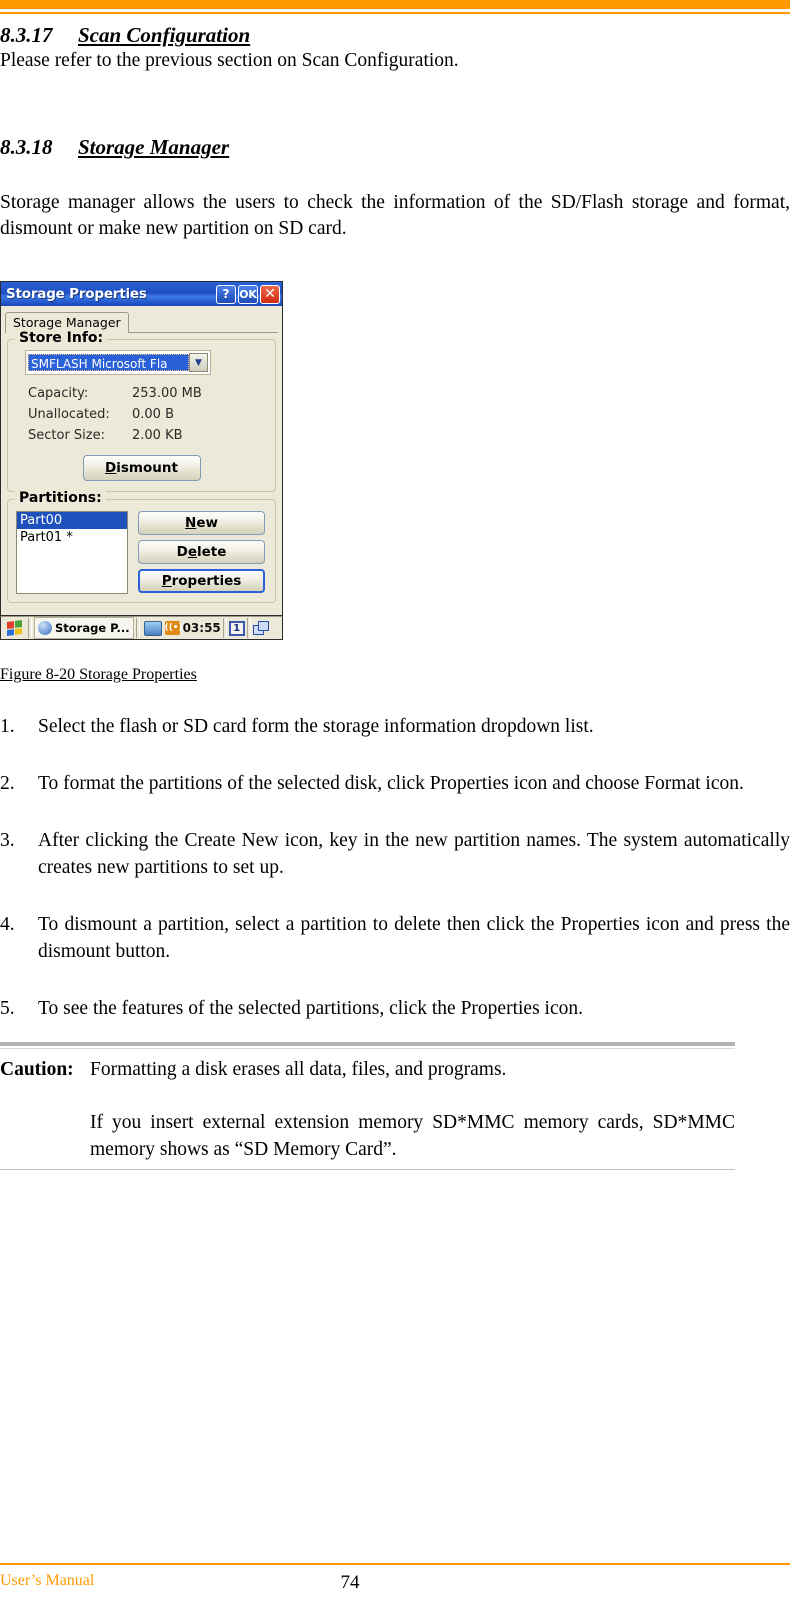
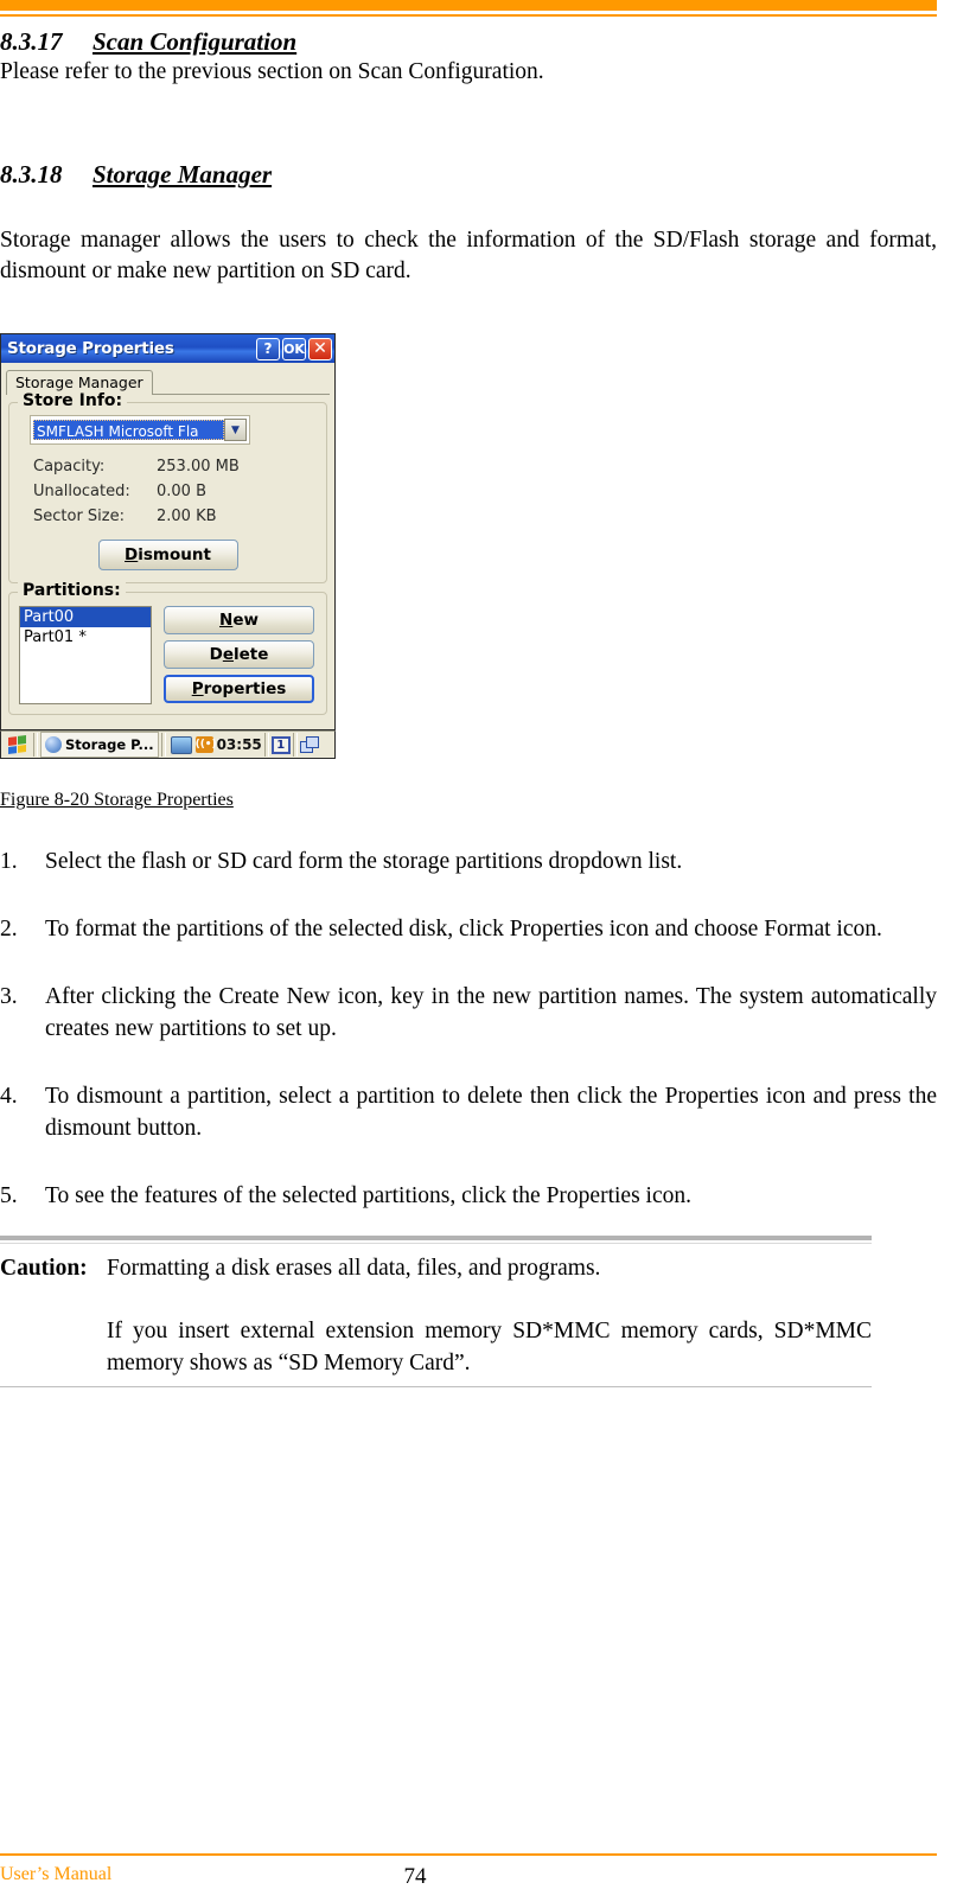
  8.3.17 Scan Configuration
  Please refer to the previous section on Scan Configuration.
  8.3.18 Storage Manager
  Storage manager allows the users to check the information of the SD/Flash storage and format, dismount or make new partition on SD card.
  Storage Properties
  ?
  OK
  ✕
  Storage Manager
  Store Info:
  SMFLASH Microsoft Fla
  ▼
  Capacity:
  253.00 MB
  Unallocated:
  0.00 B
  Sector Size:
  2.00 KB
  Dismount
  Partitions:
  Part00
  Part01 *
  New
  Delete
  Properties
  Storage P...
  ((•)
  03:55
  1
  Figure 8-20 Storage Properties
  1.
- Select the flash or SD card form the storage information dropdown list.
+ Select the flash or SD card form the storage partitions dropdown list.
  2.
  To format the partitions of the selected disk, click Properties icon and choose Format icon.
  3.
  After clicking the Create New icon, key in the new partition names. The system automatically creates new partitions to set up.
  4.
  To dismount a partition, select a partition to delete then click the Properties icon and press the dismount button.
  5.
  To see the features of the selected partitions, click the Properties icon.
  Caution:
  Formatting a disk erases all data, files, and programs.
  If you insert external extension memory SD*MMC memory cards, SD*MMC memory shows as “SD Memory Card”.
  User’s Manual
  74
